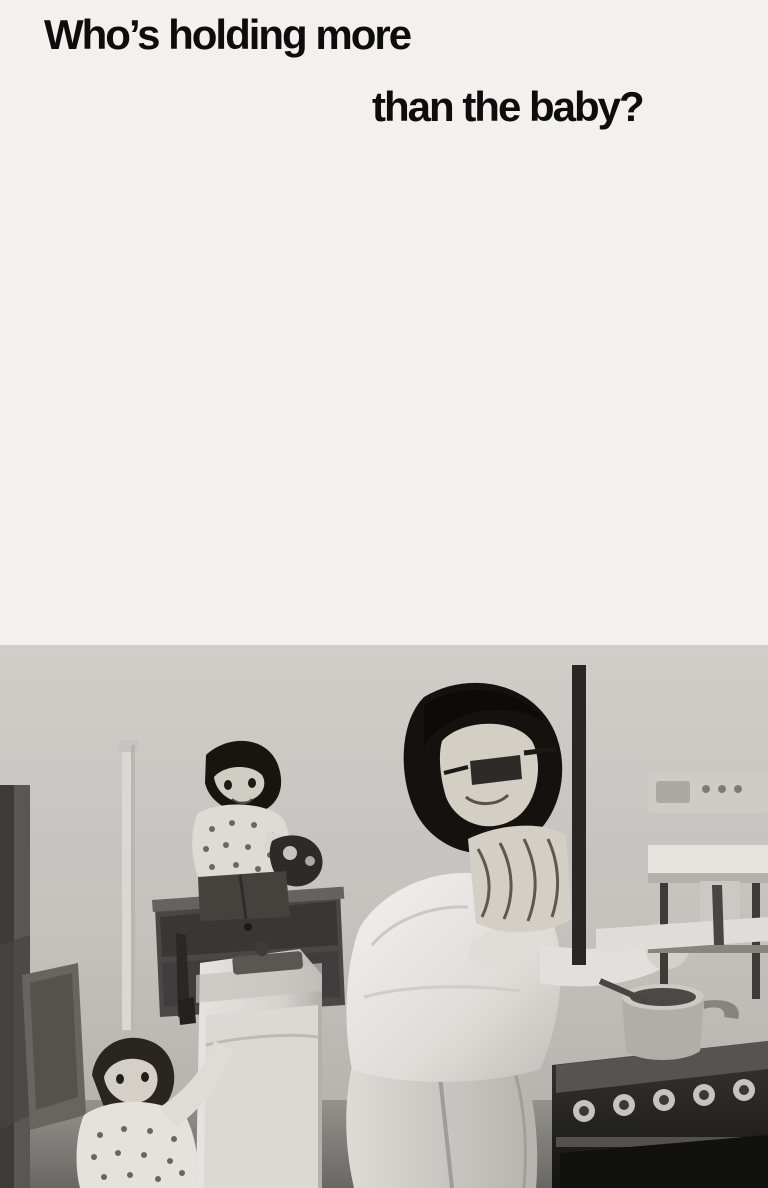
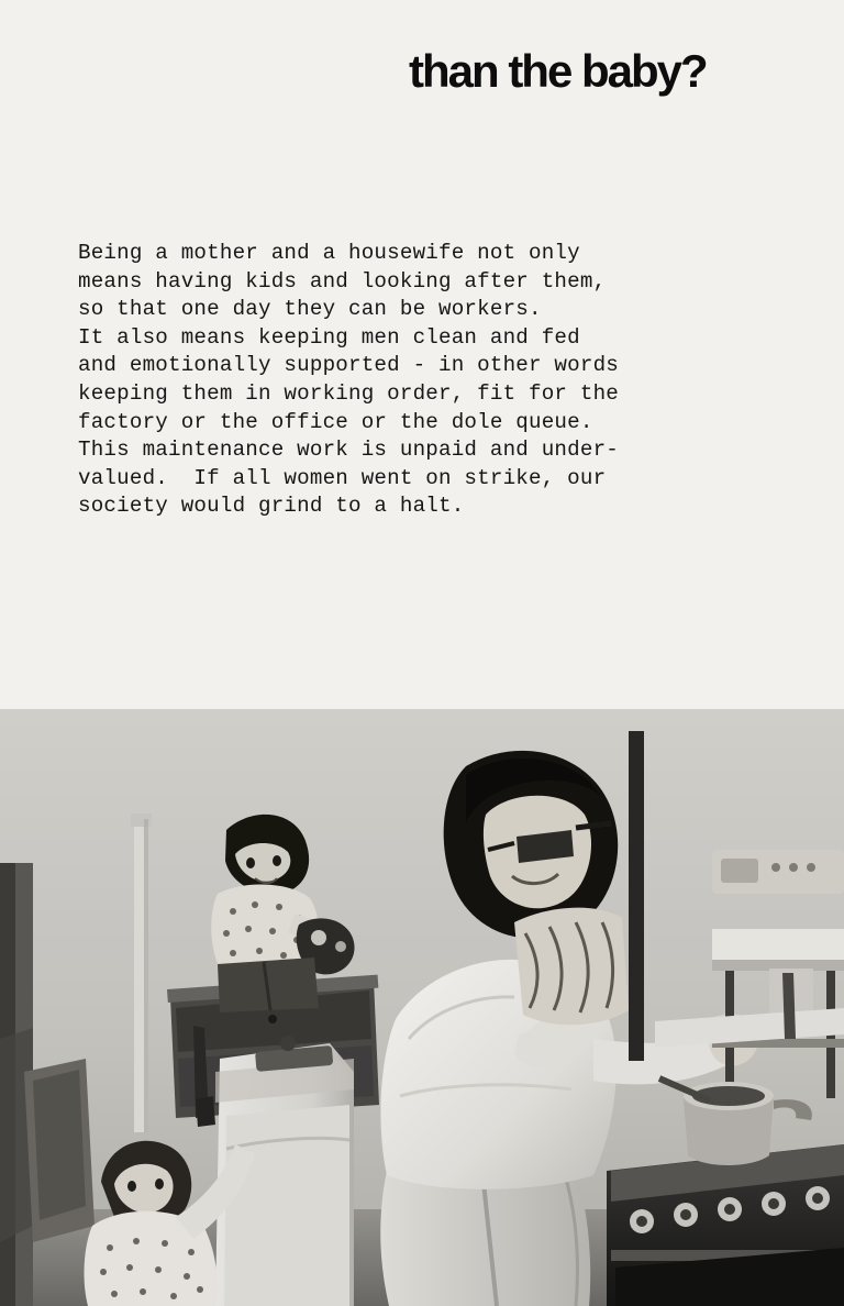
- Who’s holding more
  than the baby?
+ Being a mother and a housewife not only
+ means having kids and looking after them,
+ so that one day they can be workers.
+ It also means keeping men clean and fed
+ and emotionally supported - in other words
+ keeping them in working order, fit for the
+ factory or the office or the dole queue.
+ This maintenance work is unpaid and under-
+ valued. If all women went on strike, our
+ society would grind to a halt.
